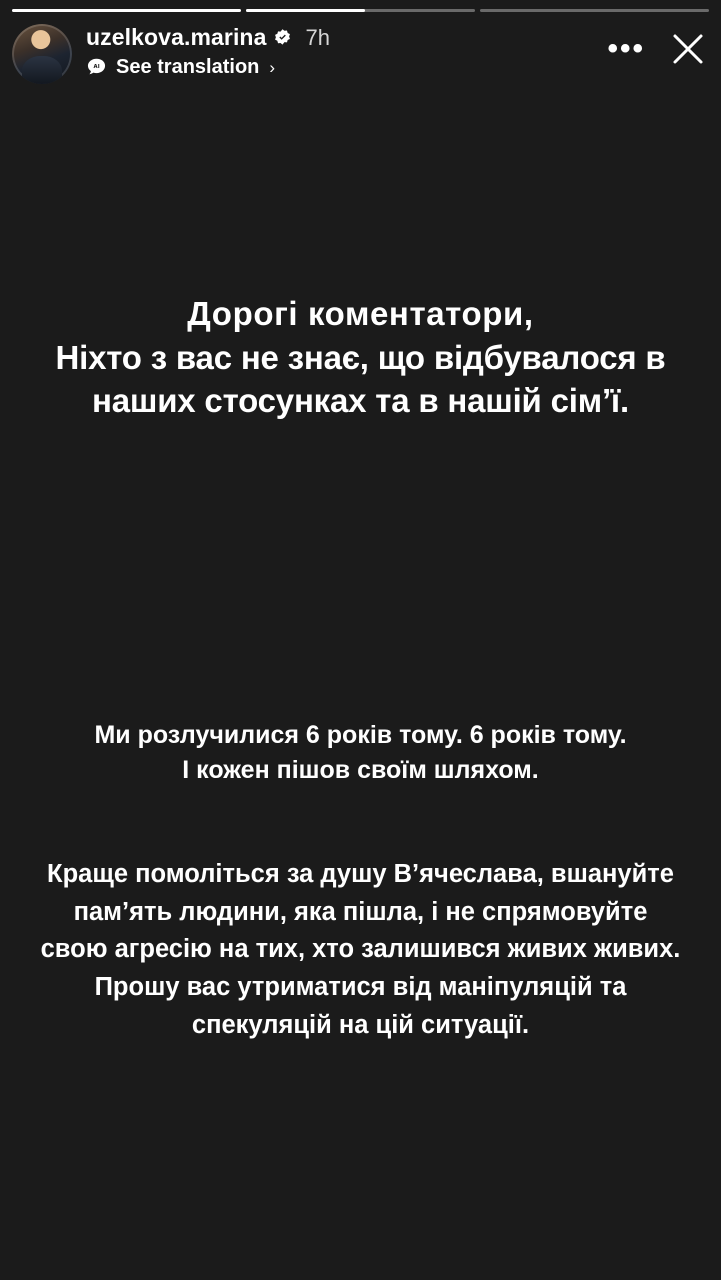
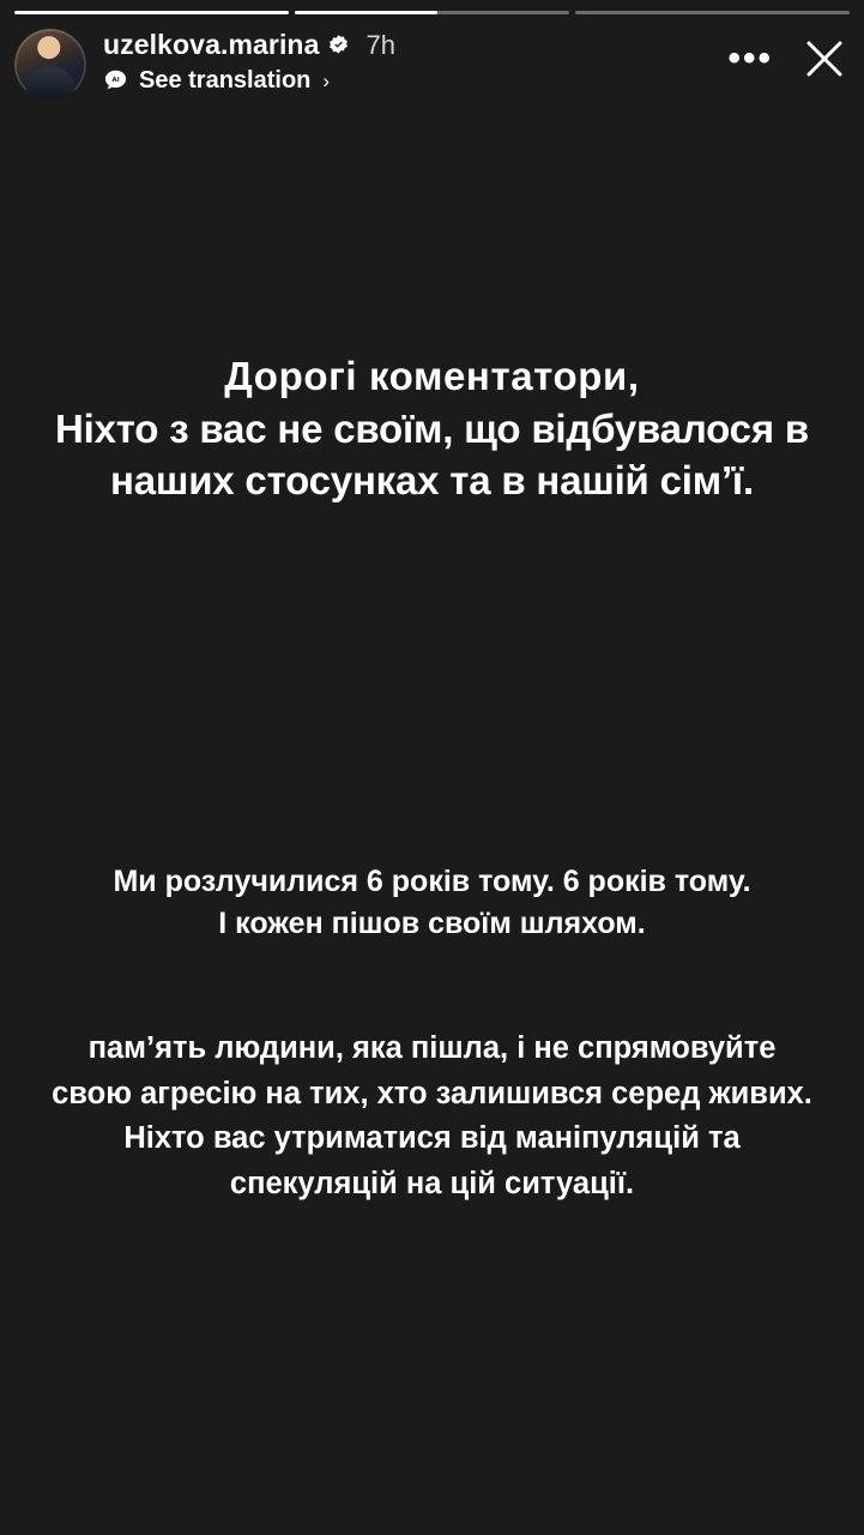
  uzelkova.marina
  7h
  See translation
  ›
  •••
  Дорогі коментатори,
- Ніхто з вас не знає, що відбувалося в
+ Ніхто з вас не своїм, що відбувалося в
  наших стосунках та в нашій сім’ї.
  Ми розлучилися 6 років тому. 6 років тому.
  І кожен пішов своїм шляхом.
- Краще помоліться за душу В’ячеслава, вшануйте
  пам’ять людини, яка пішла, і не спрямовуйте
- свою агресію на тих, хто залишився живих живих.
+ свою агресію на тих, хто залишився серед живих.
- Прошу вас утриматися від маніпуляцій та
+ Ніхто вас утриматися від маніпуляцій та
  спекуляцій на цій ситуації.
